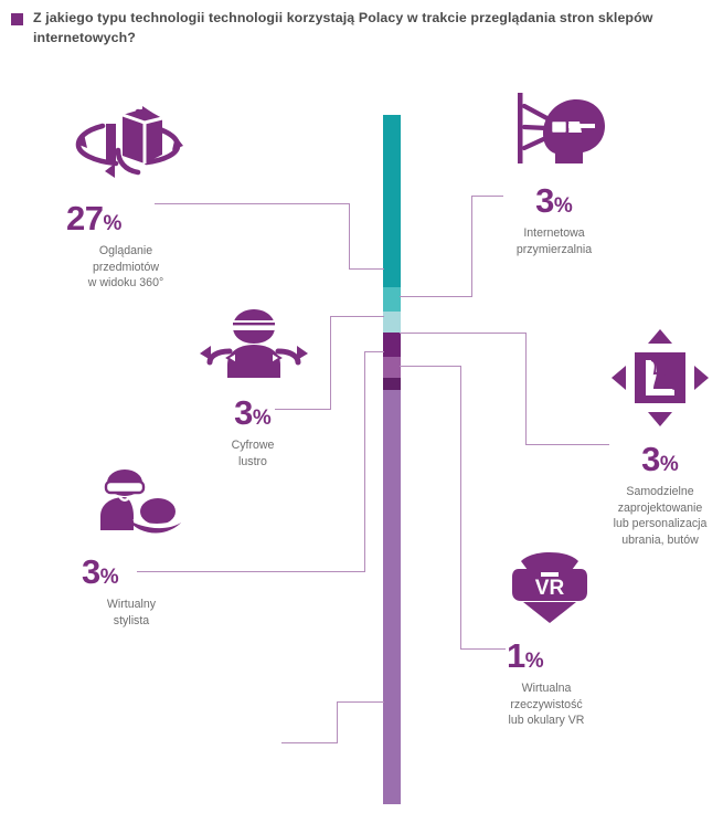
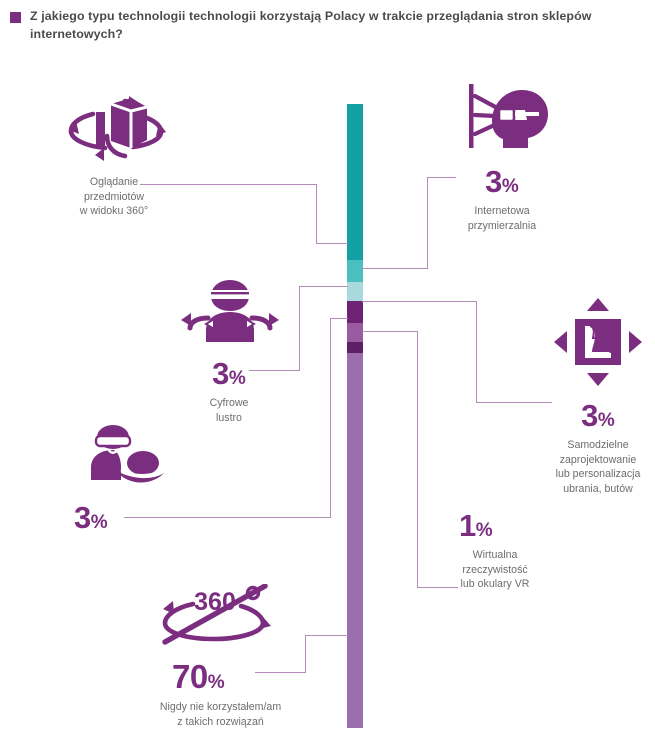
  Z jakiego typu technologii technologii korzystają Polacy w trakcie przeglądania stron sklepów internetowych?
- 27%
  Oglądanie
  przedmiotów
  w widoku 360°
  3%
  Internetowa
  przymierzalnia
  3%
  Cyfrowe
  lustro
  3%
  Samodzielne
  zaprojektowanie
  lub personalizacja
  ubrania, butów
  3%
- Wirtualny
- stylista
- VR
  1%
  Wirtualna
  rzeczywistość
  lub okulary VR
+ 360
+ 70%
+ Nigdy nie korzystałem/am
+ z takich rozwiązań
